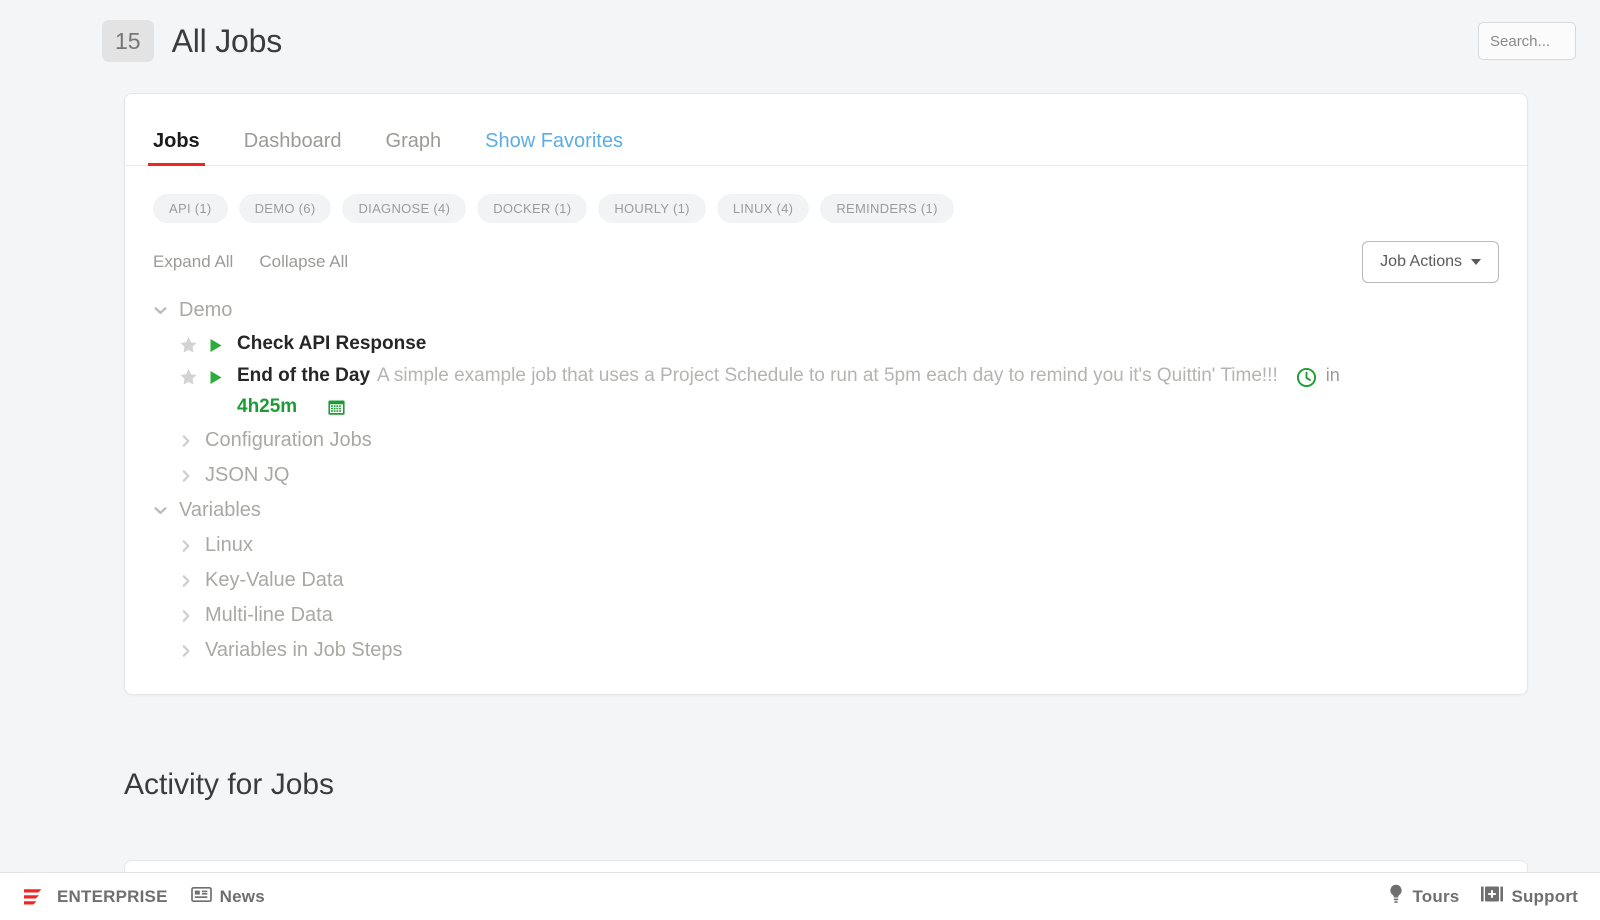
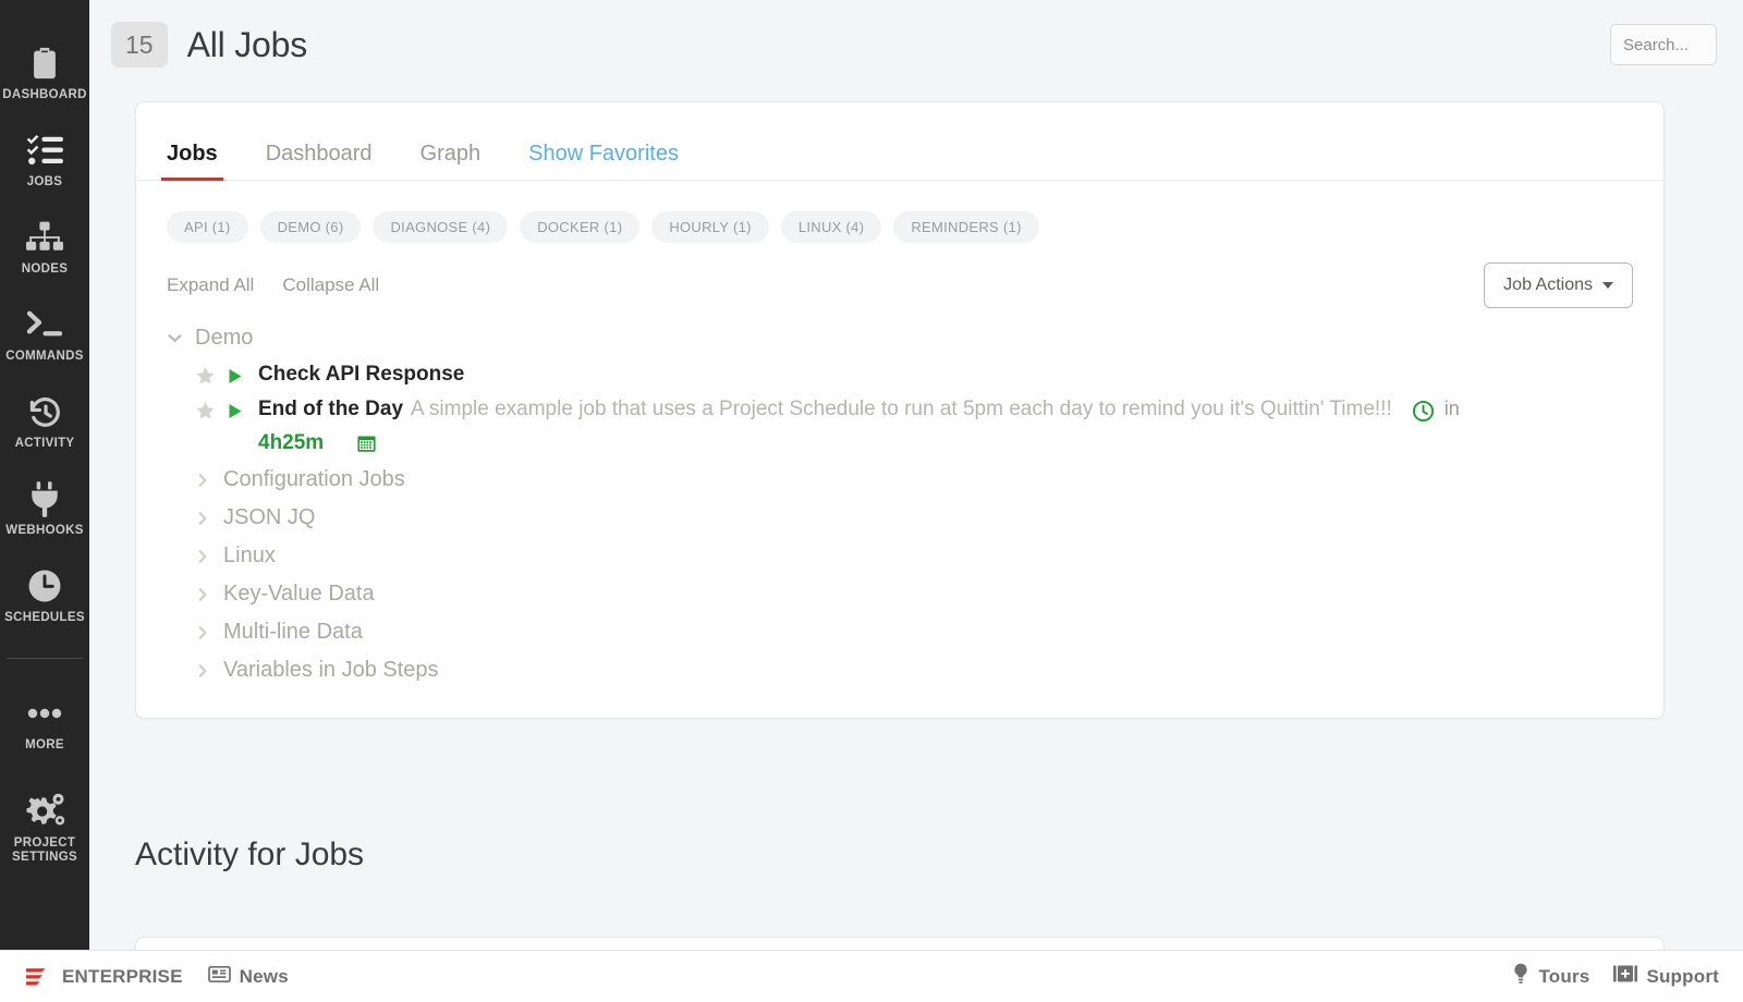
+ DASHBOARD
+ JOBS
+ NODES
+ COMMANDS
+ ACTIVITY
+ WEBHOOKS
+ SCHEDULES
+ MORE
+ PROJECT SETTINGS
  15
  All Jobs
  Search...
  Jobs
  Dashboard
  Graph
  Show Favorites
  API (1)
  DEMO (6)
  DIAGNOSE (4)
  DOCKER (1)
  HOURLY (1)
  LINUX (4)
  REMINDERS (1)
  Expand All
  Collapse All
  Job Actions
  Demo
  Check API Response
  End of the Day
  A simple example job that uses a Project Schedule to run at 5pm each day to remind you it's Quittin' Time!!!
  in
  4h25m
  Configuration Jobs
  JSON JQ
- Variables
  Linux
  Key-Value Data
  Multi-line Data
  Variables in Job Steps
  Activity for Jobs
  ENTERPRISE
  News
  Tours
  Support
